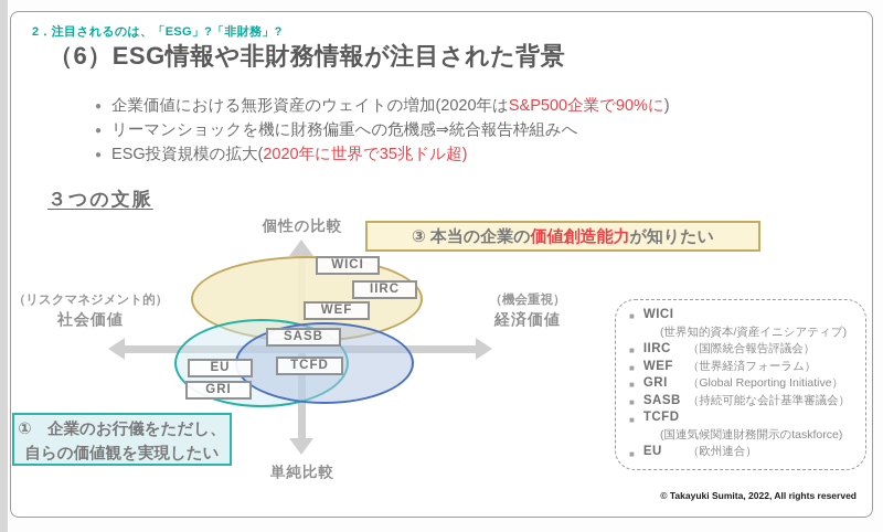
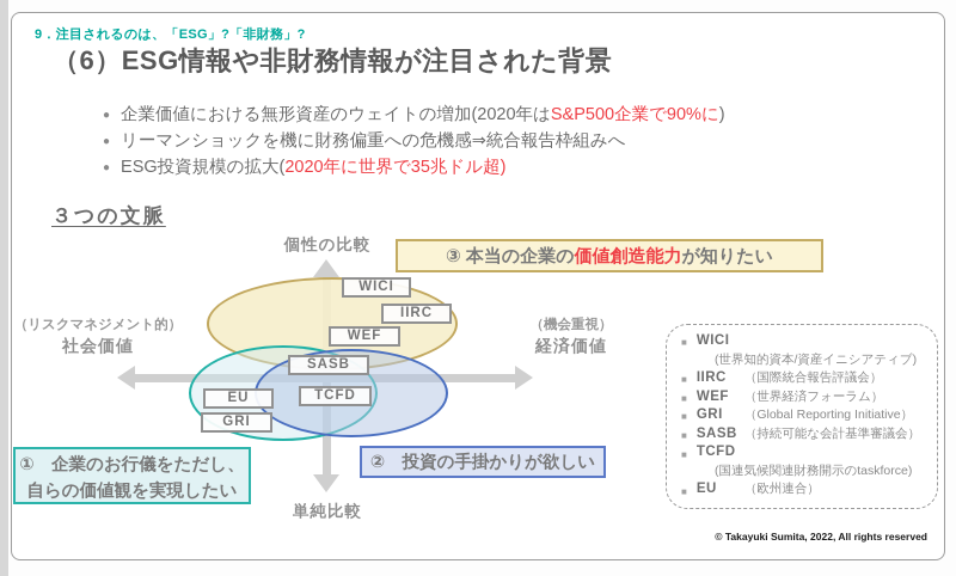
- 2．注目されるのは、「ESG」?「非財務」?
+ 9．注目されるのは、「ESG」?「非財務」?
  （6）ESG情報や非財務情報が注目された背景
  ●
  企業価値における無形資産のウェイトの増加(2020年はS&P500企業で90%に)
  ●
  リーマンショックを機に財務偏重への危機感⇒統合報告枠組みへ
  ●
  ESG投資規模の拡大(2020年に世界で35兆ドル超)
  ３つの文脈
  WICI
  IIRC
  WEF
  SASB
  TCFD
  EU
  GRI
  個性の比較
  単純比較
  （リスクマネジメント的）
  社会価値
  （機会重視）
  経済価値
  ③ 本当の企業の価値創造能力が知りたい
  ① 企業のお行儀をただし、
  自らの価値観を実現したい
+ ② 投資の手掛かりが欲しい
  ■
  WICI
  (世界知的資本/資産イニシアティブ)
  ■
  IIRC
  （国際統合報告評議会）
  ■
  WEF
  （世界経済フォーラム）
  ■
  GRI
  （Global Reporting Initiative）
  ■
  SASB
  （持続可能な会計基準審議会）
  ■
  TCFD
  (国連気候関連財務開示のtaskforce)
  ■
  EU
  （欧州連合）
  © Takayuki Sumita, 2022, All rights reserved
